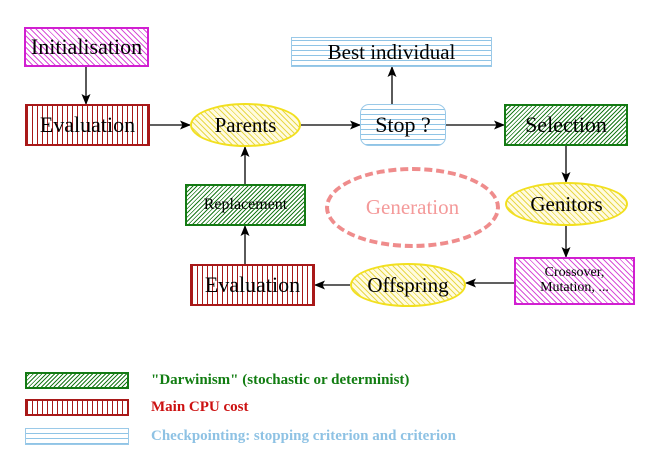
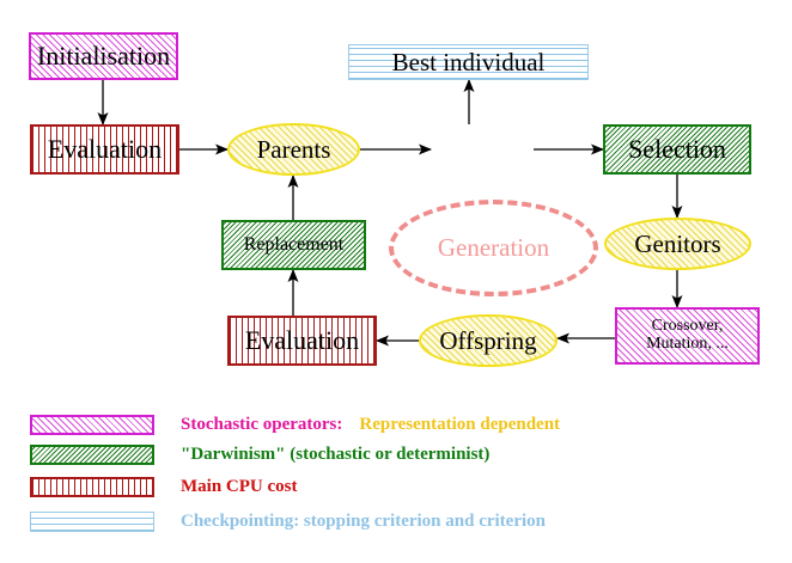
  Initialisation
  Evaluation
  Parents
  Best individual
- Stop ?
  Selection
  Genitors
  Crossover,
  Mutation, ...
  Offspring
  Evaluation
  Replacement
  Generation
+ Stochastic operators:
+ Representation dependent
  "Darwinism" (stochastic or determinist)
  Main CPU cost
  Checkpointing: stopping criterion and criterion
